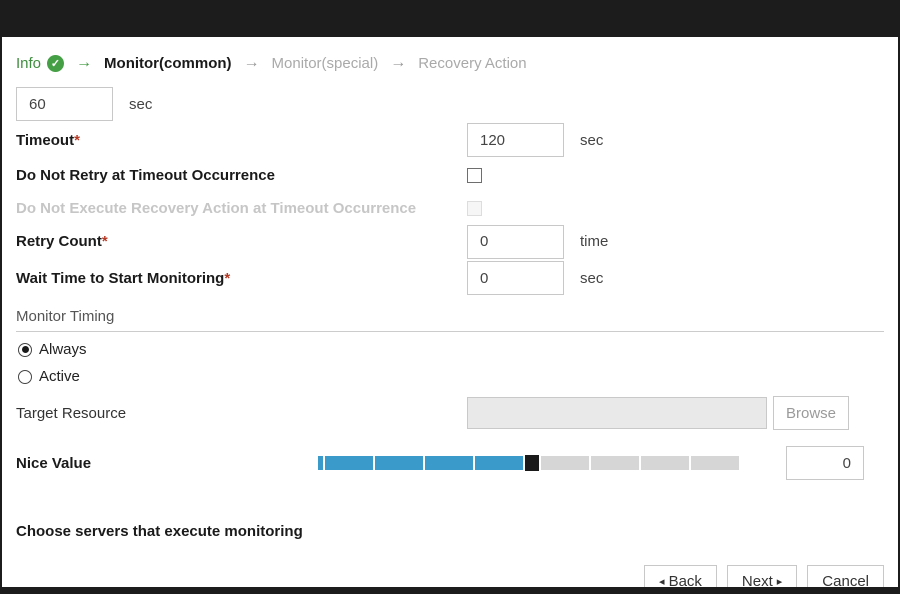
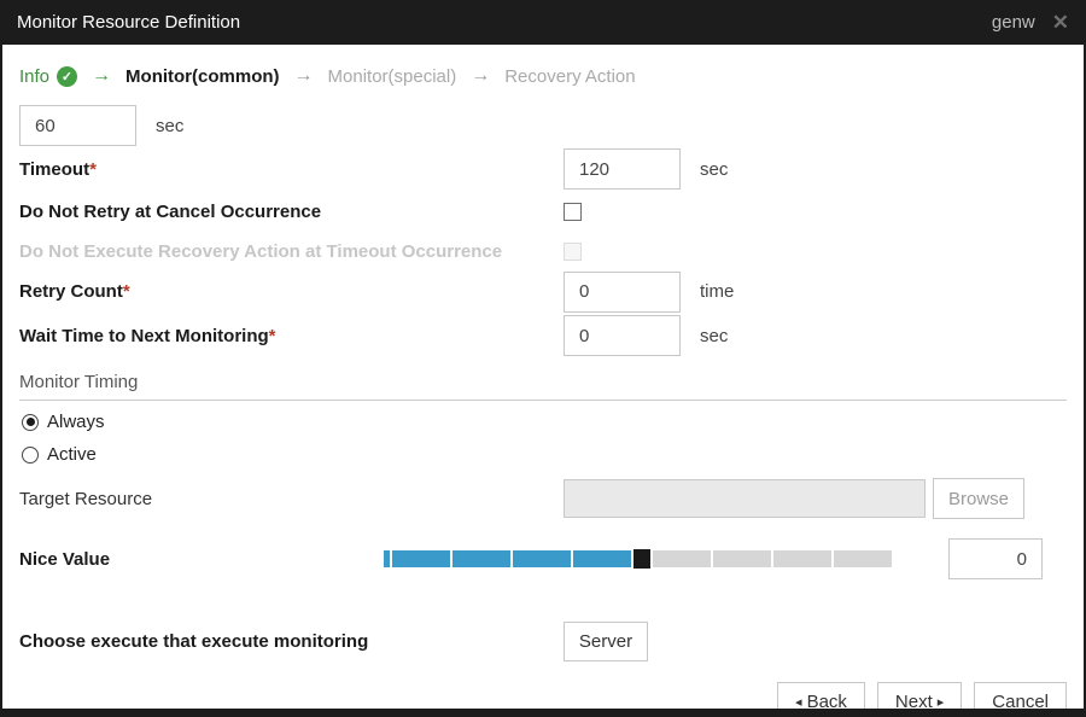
+ Monitor Resource Definition
+ genw
+ ✕
  Info
  ✓
  →
  Monitor(common)
  →
  Monitor(special)
  →
  Recovery Action
  60
  sec
  Timeout*
  120
  sec
- Do Not Retry at Timeout Occurrence
+ Do Not Retry at Cancel Occurrence
  Do Not Execute Recovery Action at Timeout Occurrence
  Retry Count*
  0
  time
- Wait Time to Start Monitoring*
+ Wait Time to Next Monitoring*
  0
  sec
  Monitor Timing
  Always
  Active
  Target Resource
  Browse
  Nice Value
  0
- Choose servers that execute monitoring
+ Choose execute that execute monitoring
+ Server
  ◂
  Back
  Next
  ▸
  Cancel
